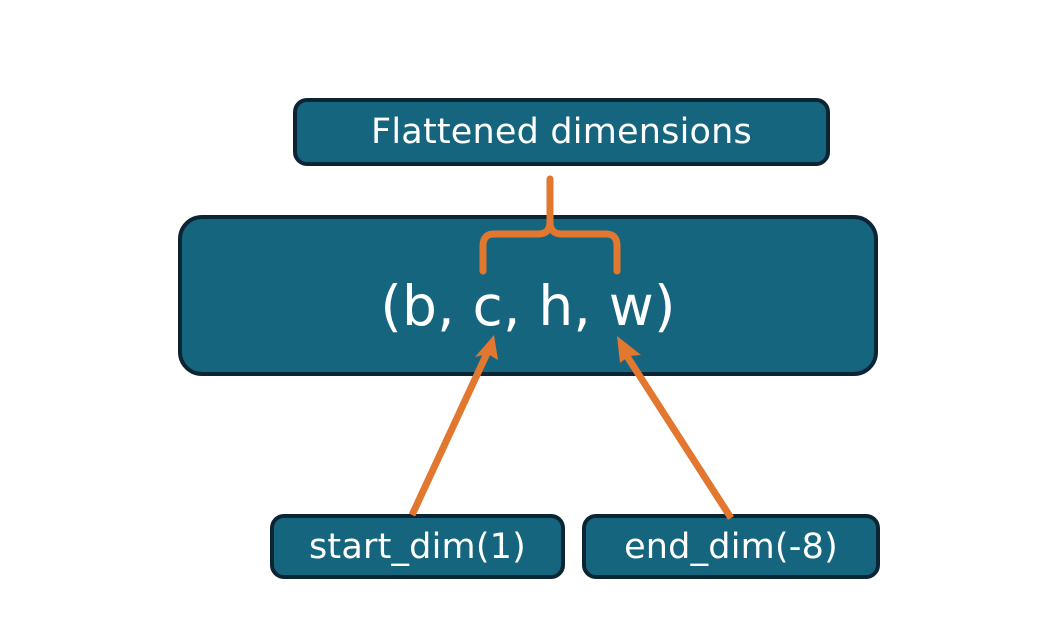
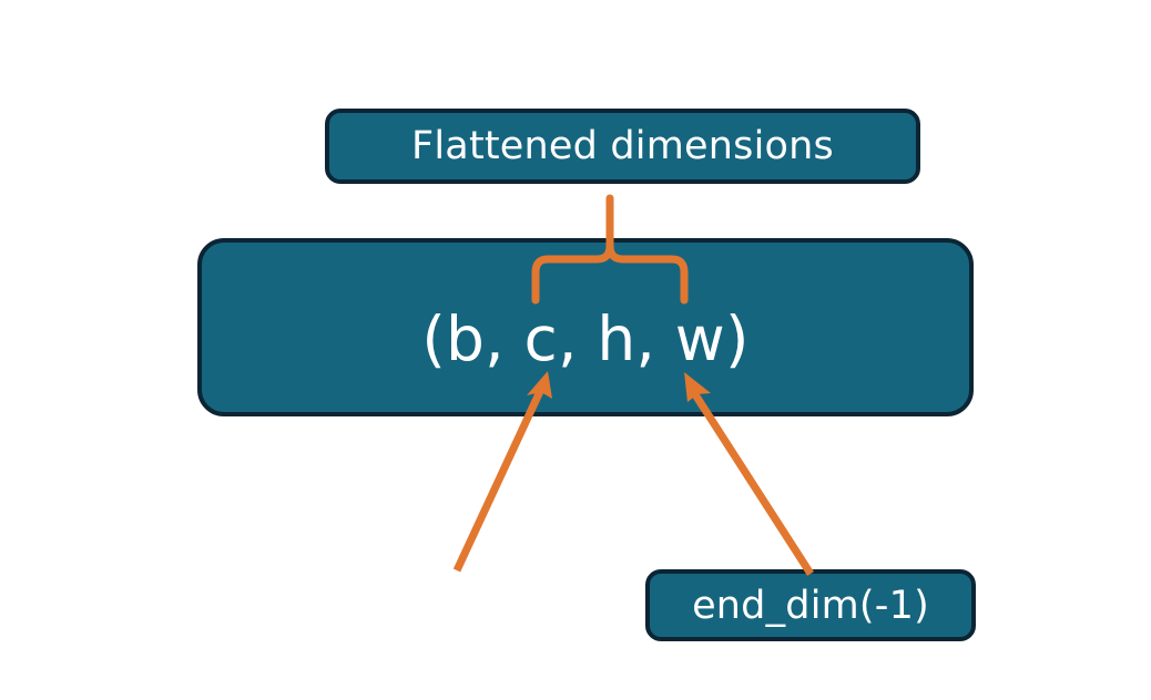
  Flattened dimensions
  (b, c, h, w)
- start_dim(1)
- end_dim(-8)
+ end_dim(-1)
